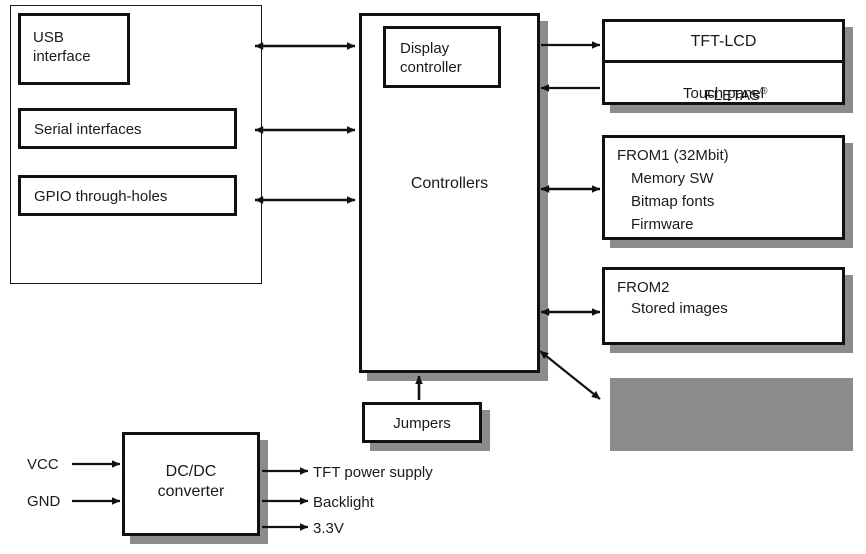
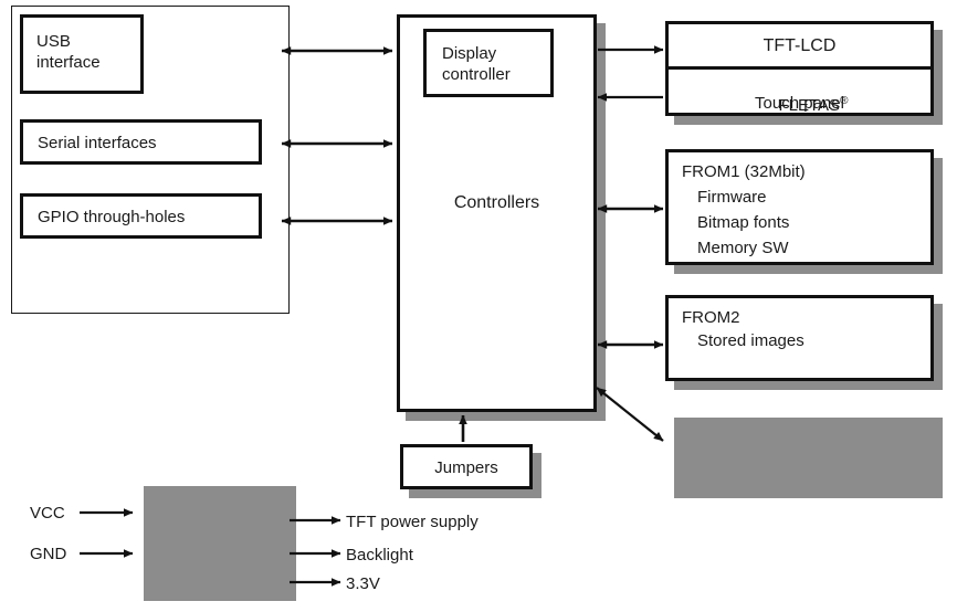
  USB
  interface
  Serial interfaces
  GPIO through-holes
  Controllers
  Display
  controller
  Jumpers
  TFT-LCD
  FLETAS®
  Touch panel
  FROM1 (32Mbit)
- Memory SW
+ Firmware
  Bitmap fonts
- Firmware
+ Memory SW
  FROM2
  Stored images
- DC/DC
- converter
  VCC
  GND
  TFT power supply
  Backlight
  3.3V
